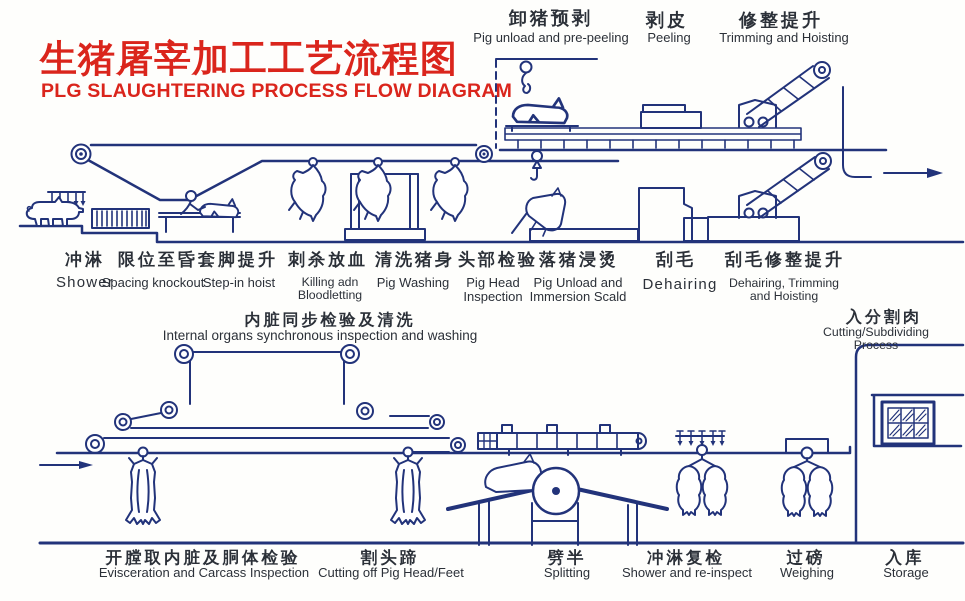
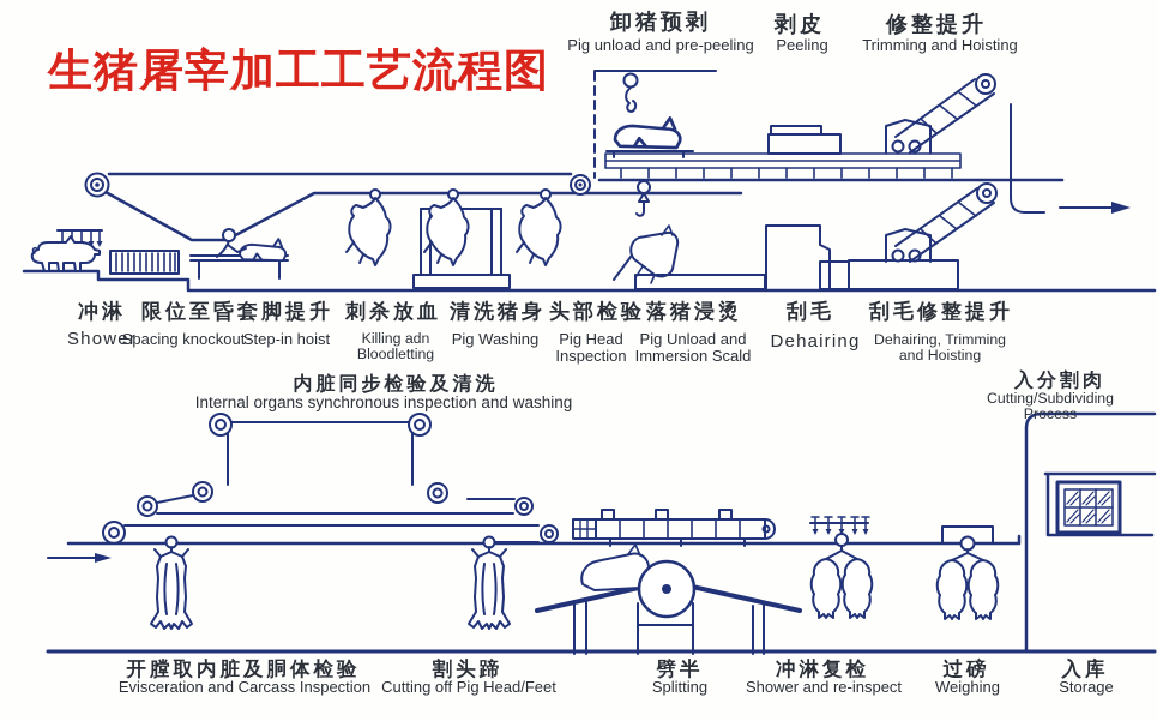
  生猪屠宰加工工艺流程图
- PLG SLAUGHTERING PROCESS FLOW DIAGRAM
  卸猪预剥
  Pig unload and pre-peeling
  剥皮
  Peeling
  修整提升
  Trimming and Hoisting
  冲淋
  Shower
  限位至昏
  Spacing knockout
  套脚提升
  Step-in hoist
  刺杀放血
  Killing adn
  Bloodletting
  清洗猪身
  Pig Washing
  头部检验
  Pig Head
  Inspection
  落猪浸烫
  Pig Unload and
  Immersion Scald
  刮毛
  Dehairing
  刮毛修整提升
  Dehairing, Trimming
  and Hoisting
  内脏同步检验及清洗
  Internal organs synchronous inspection and washing
  入分割肉
  Cutting/Subdividing Process
  开膛取内脏及胴体检验
  Evisceration and Carcass Inspection
  割头蹄
  Cutting off Pig Head/Feet
  劈半
  Splitting
  冲淋复检
  Shower and re-inspect
  过磅
  Weighing
  入库
  Storage
